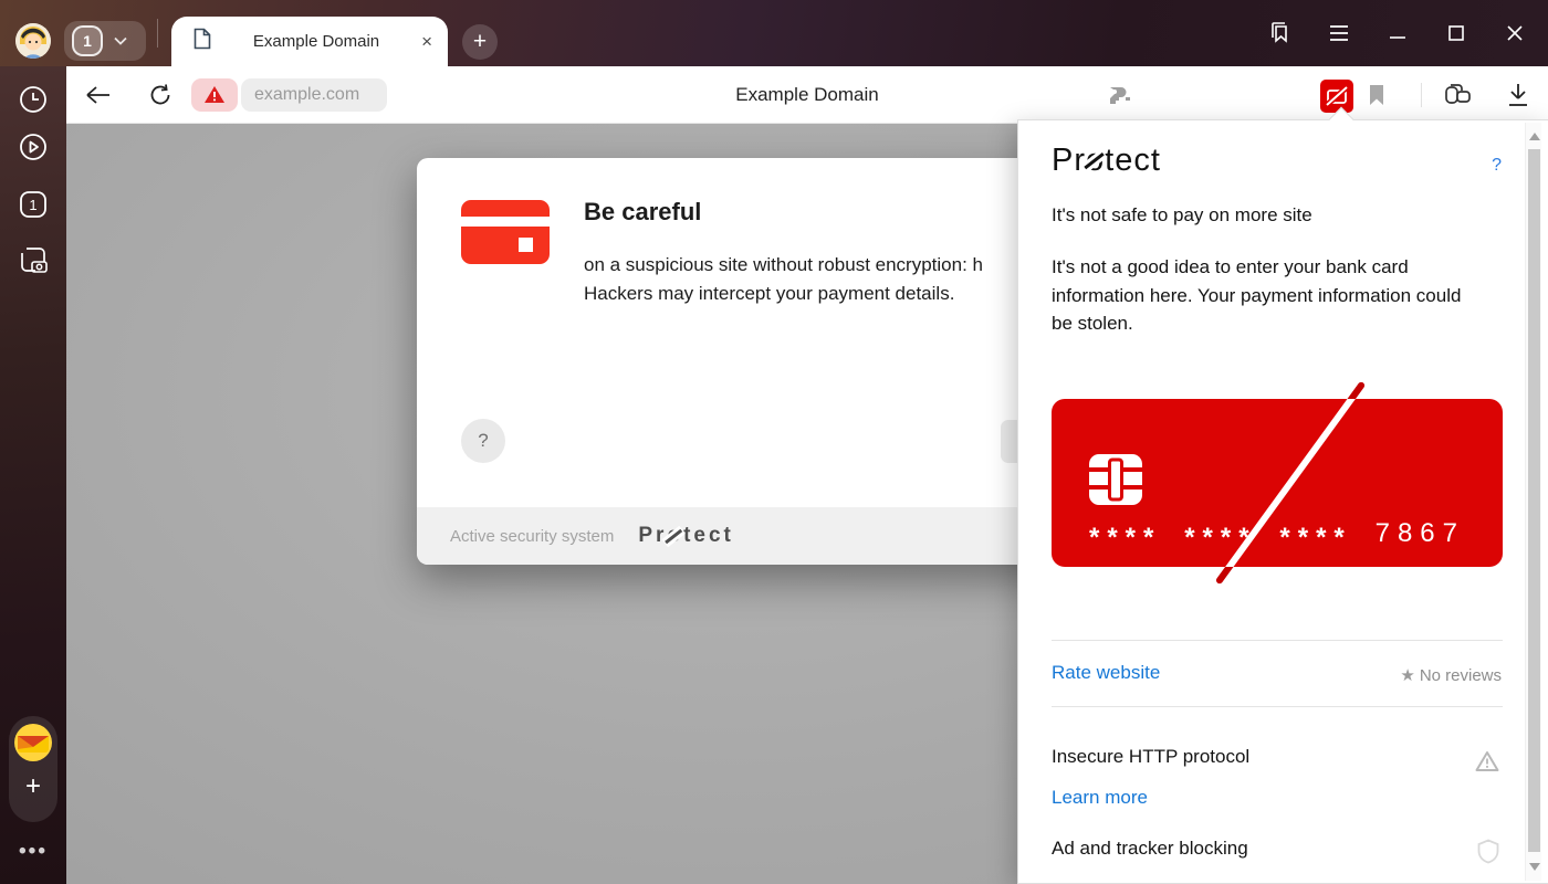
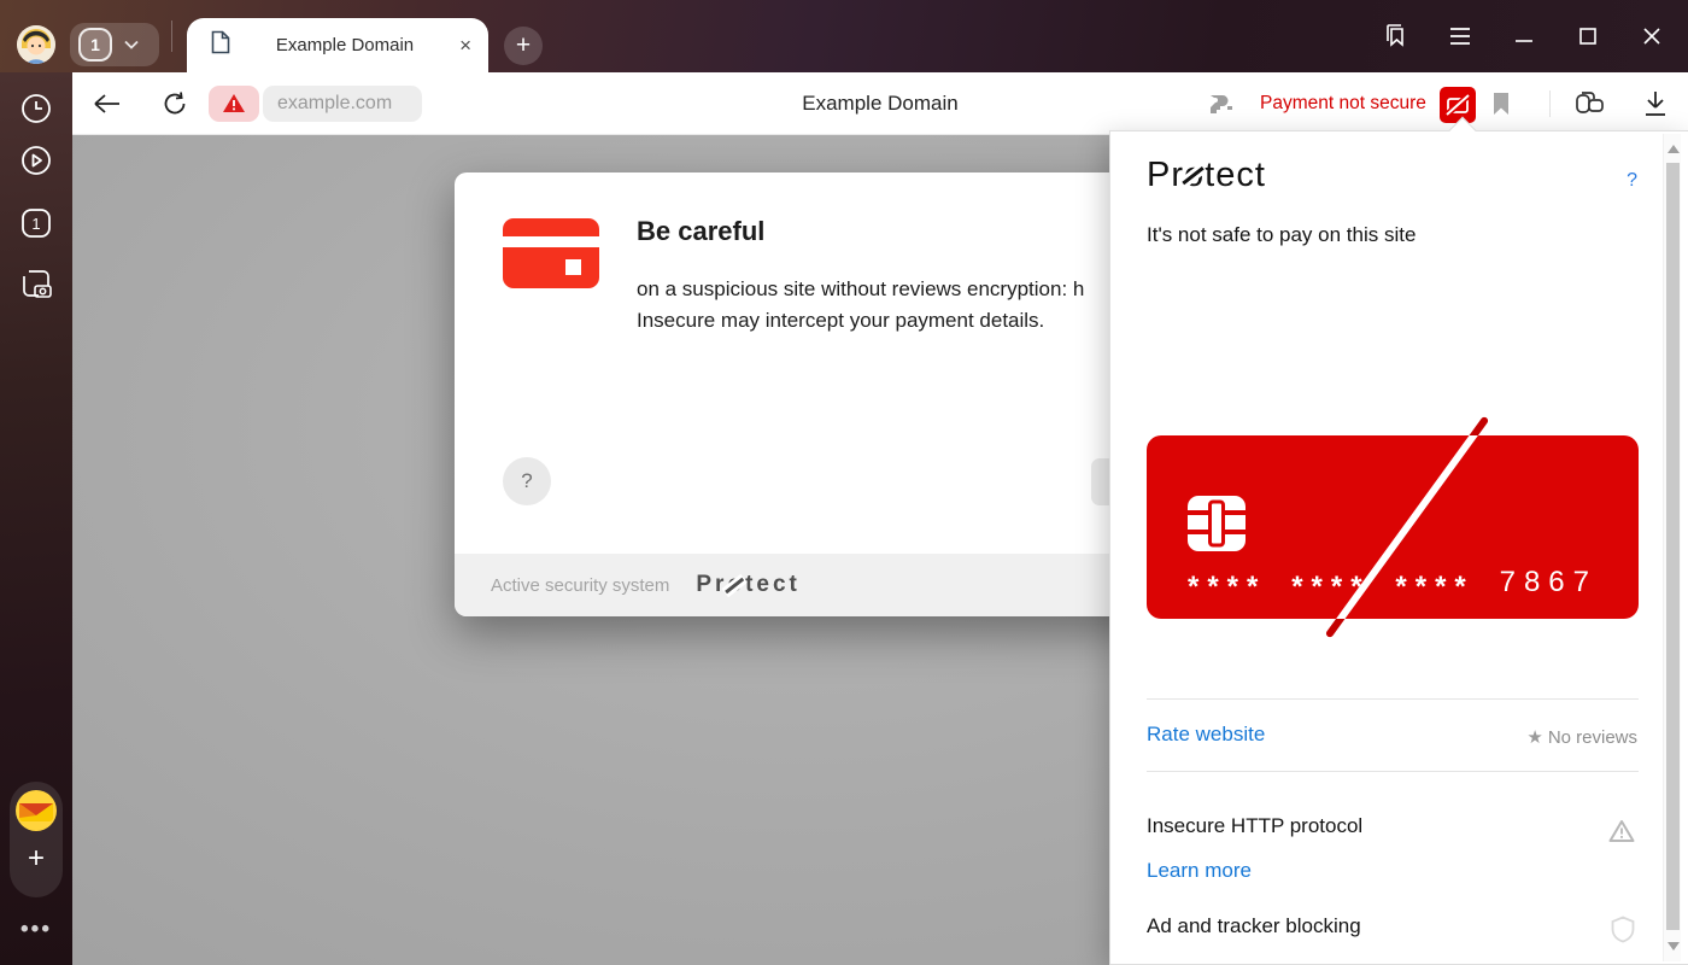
  1
  Example Domain
  ×
  +
  1
  +
  •••
  example.com
  Example Domain
+ Payment not secure
  Be careful
- on a suspicious site without robust encryption: h
+ on a suspicious site without reviews encryption: h
- Hackers may intercept your payment details.
+ Insecure may intercept your payment details.
  ?
  Active security system
  Protect
  Protect
  ?
- It's not safe to pay on more site
+ It's not safe to pay on this site
- It's not a good idea to enter your bank card information here. Your payment information could be stolen.
  ****
  ****
  ****
  7867
  Rate website
  ★ No reviews
  Insecure HTTP protocol
  Learn more
  Ad and tracker blocking
